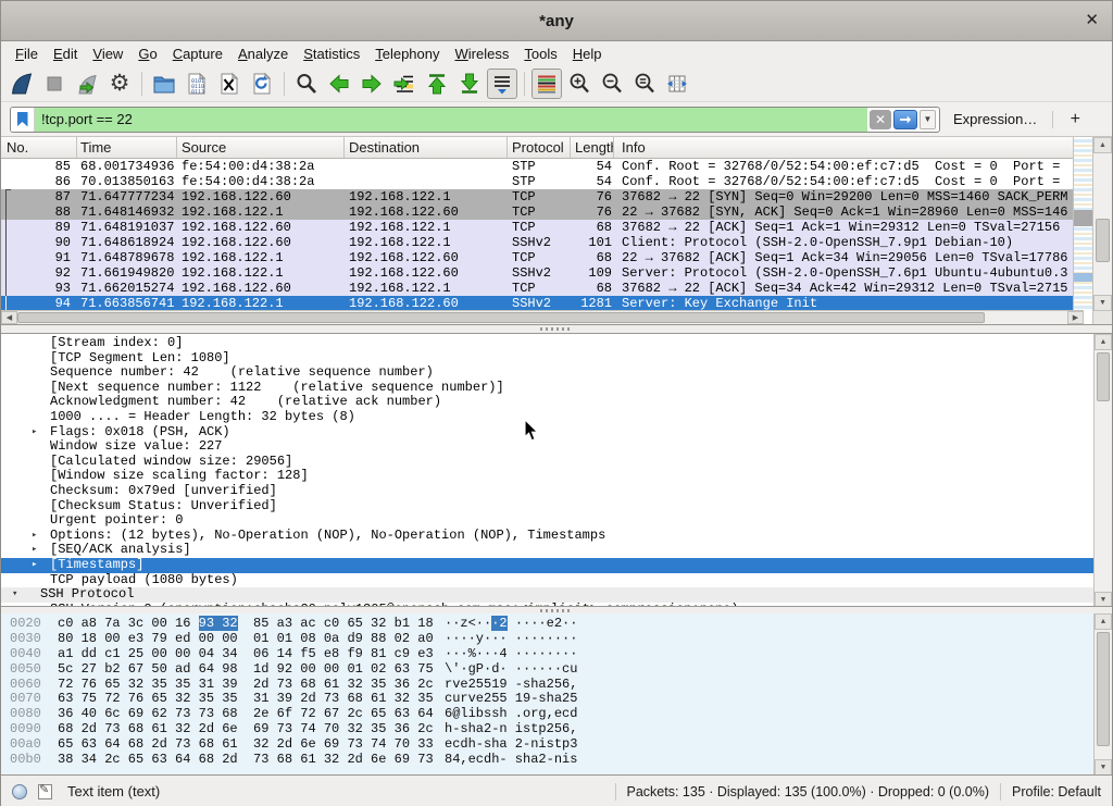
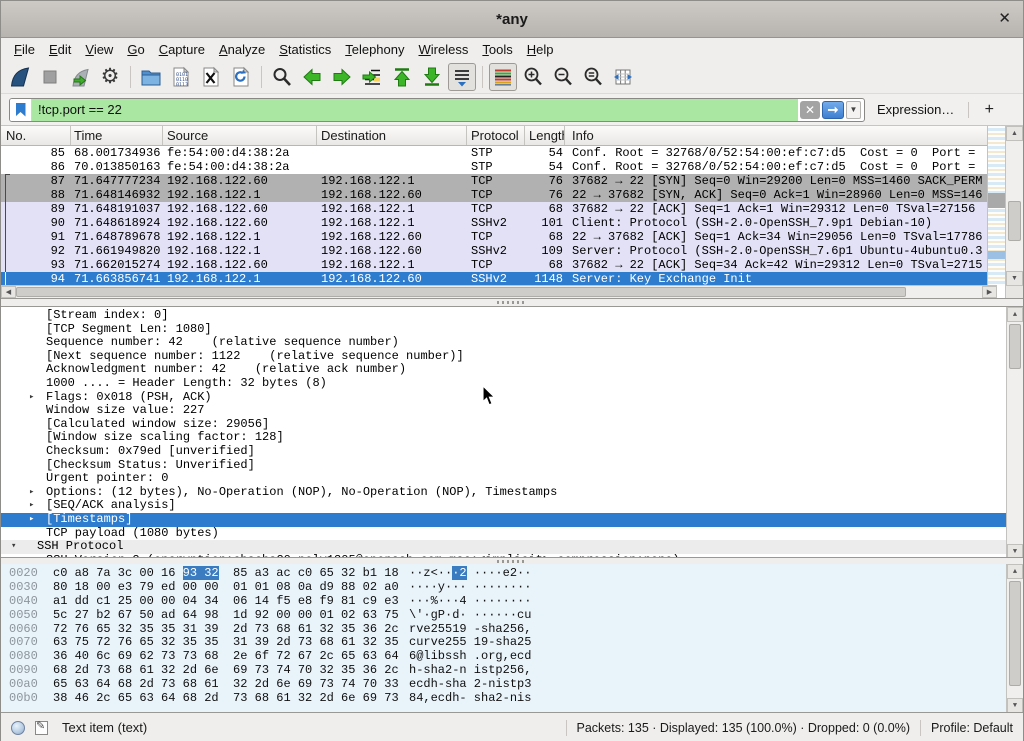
  *any
  ✕
  File
  Edit
  View
  Go
  Capture
  Analyze
  Statistics
  Telephony
  Wireless
  Tools
  Help
  ⚙
  !tcp.port == 22
  ✕
  ➞
  ▼
  Expression…
  +
  No.
  Time
  Source
  Destination
  Protocol
  Lengt
  Info
  85
  68.001734936
  fe:54:00:d4:38:2a
  STP
  54
  Conf. Root = 32768/0/52:54:00:ef:c7:d5 Cost = 0 Port =
  86
  70.013850163
  fe:54:00:d4:38:2a
  STP
  54
  Conf. Root = 32768/0/52:54:00:ef:c7:d5 Cost = 0 Port =
  87
  71.647777234
  192.168.122.60
  192.168.122.1
  TCP
  76
  37682 → 22 [SYN] Seq=0 Win=29200 Len=0 MSS=1460 SACK_PERM
  88
  71.648146932
  192.168.122.1
  192.168.122.60
  TCP
  76
  22 → 37682 [SYN, ACK] Seq=0 Ack=1 Win=28960 Len=0 MSS=146
  89
  71.648191037
  192.168.122.60
  192.168.122.1
  TCP
  68
  37682 → 22 [ACK] Seq=1 Ack=1 Win=29312 Len=0 TSval=27156
  90
  71.648618924
  192.168.122.60
  192.168.122.1
  SSHv2
  101
  Client: Protocol (SSH-2.0-OpenSSH_7.9p1 Debian-10)
  91
  71.648789678
  192.168.122.1
  192.168.122.60
  TCP
  68
  22 → 37682 [ACK] Seq=1 Ack=34 Win=29056 Len=0 TSval=17786
  92
  71.661949820
  192.168.122.1
  192.168.122.60
  SSHv2
  109
  Server: Protocol (SSH-2.0-OpenSSH_7.6p1 Ubuntu-4ubuntu0.3
  93
  71.662015274
  192.168.122.60
  192.168.122.1
  TCP
  68
  37682 → 22 [ACK] Seq=34 Ack=42 Win=29312 Len=0 TSval=2715
  94
  71.663856741
  192.168.122.1
  192.168.122.60
  SSHv2
- 1281
+ 1148
  Server: Key Exchange Init
  [Stream index: 0]
  [TCP Segment Len: 1080]
  Sequence number: 42 (relative sequence number)
  [Next sequence number: 1122 (relative sequence number)]
  Acknowledgment number: 42 (relative ack number)
  1000 .... = Header Length: 32 bytes (8)
  Flags: 0x018 (PSH, ACK)
  Window size value: 227
  [Calculated window size: 29056]
  [Window size scaling factor: 128]
  Checksum: 0x79ed [unverified]
  [Checksum Status: Unverified]
  Urgent pointer: 0
  Options: (12 bytes), No-Operation (NOP), No-Operation (NOP), Timestamps
  [SEQ/ACK analysis]
  [Timestamps]
  TCP payload (1080 bytes)
  SSH Protocol
  0020
  c0 a8 7a 3c 00 16 93 32 85 a3 ac c0 65 32 b1 18
  ··z<···2 ····e2··
  0030
  80 18 00 e3 79 ed 00 00 01 01 08 0a d9 88 02 a0
  ····y··· ········
  0040
  a1 dd c1 25 00 00 04 34 06 14 f5 e8 f9 81 c9 e3
  ···%···4 ········
  0050
  5c 27 b2 67 50 ad 64 98 1d 92 00 00 01 02 63 75
  \'·gP·d· ······cu
  0060
  72 76 65 32 35 35 31 39 2d 73 68 61 32 35 36 2c
  rve25519 -sha256,
  0070
  63 75 72 76 65 32 35 35 31 39 2d 73 68 61 32 35
  curve255 19-sha25
  0080
  36 40 6c 69 62 73 73 68 2e 6f 72 67 2c 65 63 64
  6@libssh .org,ecd
  0090
  68 2d 73 68 61 32 2d 6e 69 73 74 70 32 35 36 2c
  h-sha2-n istp256,
  00a0
  65 63 64 68 2d 73 68 61 32 2d 6e 69 73 74 70 33
  ecdh-sha 2-nistp3
  00b0
- 38 34 2c 65 63 64 68 2d 73 68 61 32 2d 6e 69 73
+ 38 46 2c 65 63 64 68 2d 73 68 61 32 2d 6e 69 73
  84,ecdh- sha2-nis
  Text item (text)
  Packets: 135 · Displayed: 135 (100.0%) · Dropped: 0 (0.0%)
  Profile: Default
